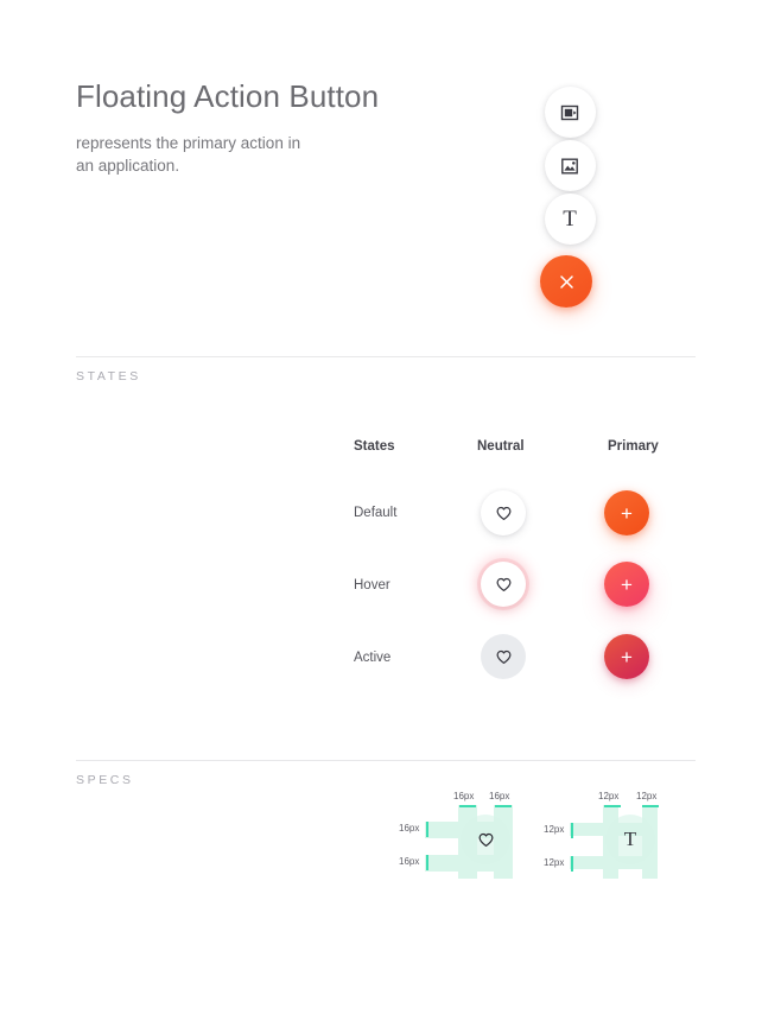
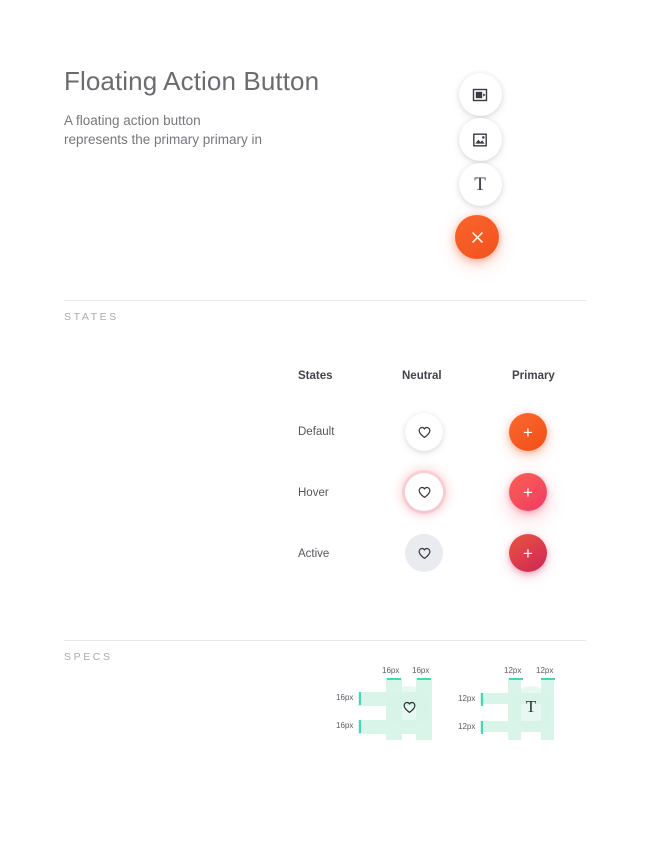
  Floating Action Button
+ A floating action button
- represents the primary action in
+ represents the primary primary in
- an application.
  T
  STATES
  States
  Neutral
  Primary
  Default
  +
  Hover
  +
  Active
  +
  SPECS
  16px
  16px
  16px
  16px
  T
  12px
  12px
  12px
  12px
